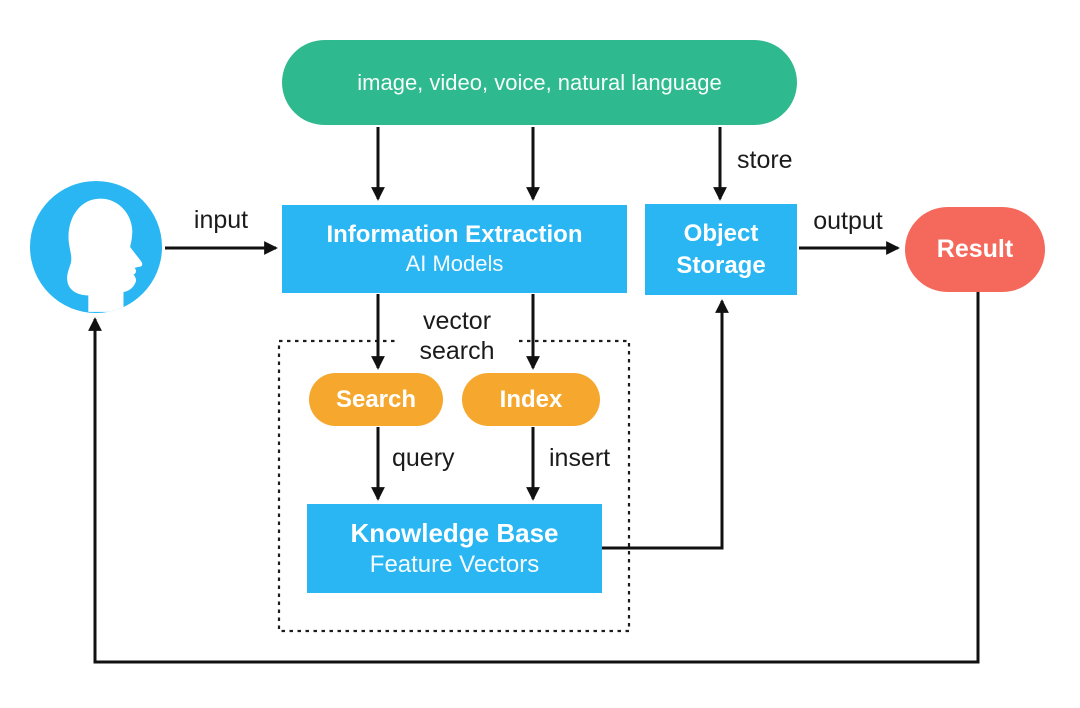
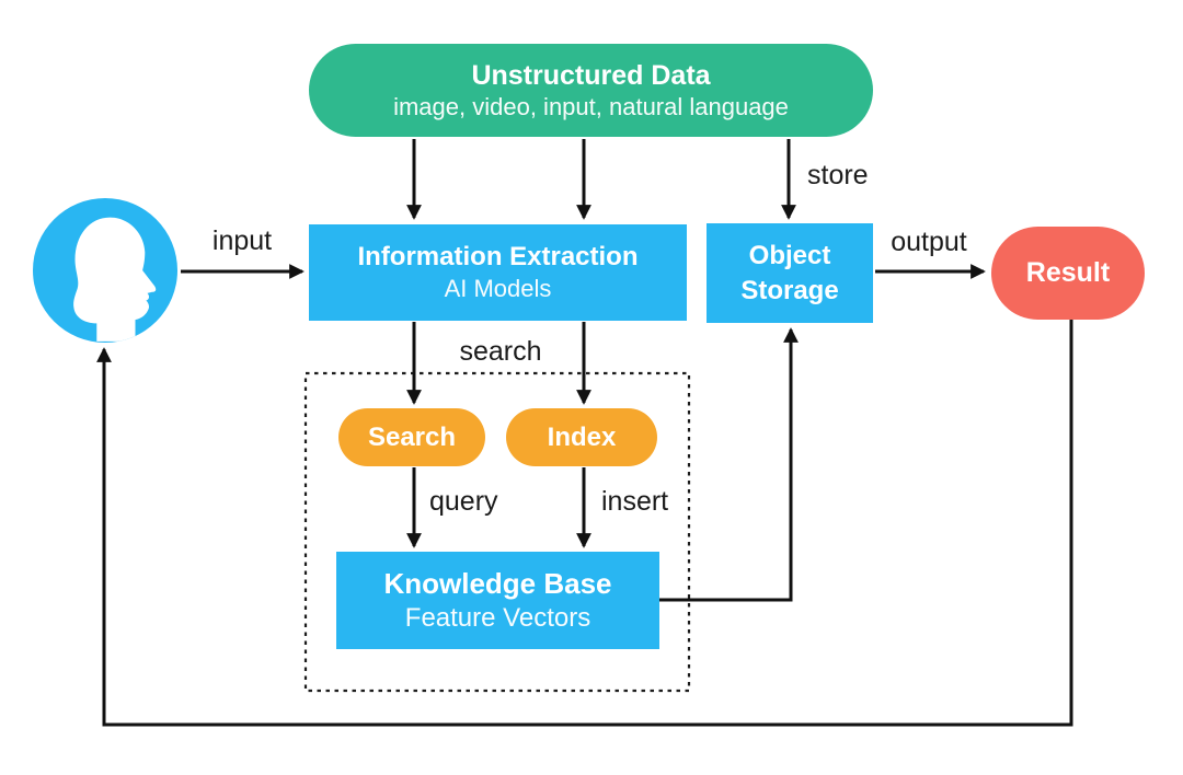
+ Unstructured Data
- image, video, voice, natural language
+ image, video, input, natural language
  Information Extraction
  AI Models
  Object
  Storage
  Result
  Search
  Index
  Knowledge Base
  Feature Vectors
  input
  store
  output
- vector
  search
  query
  insert
